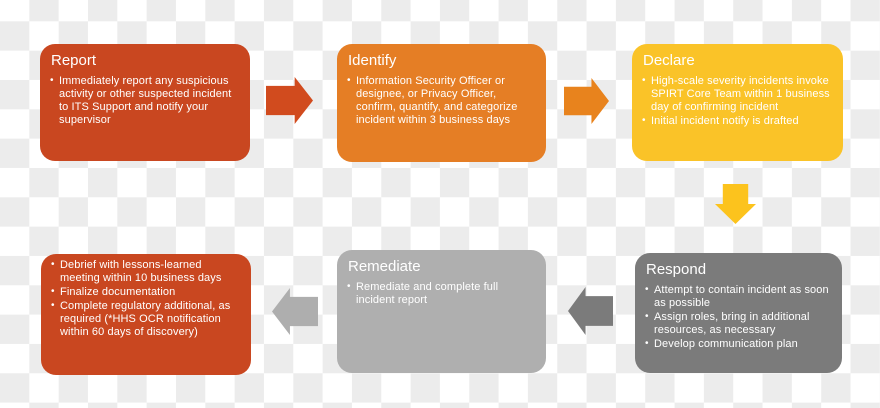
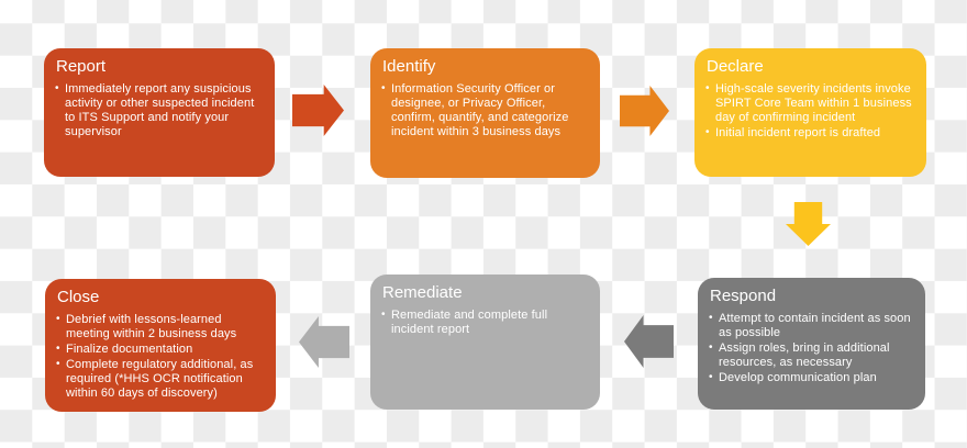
  Report
  Immediately report any suspicious activity or other suspected incident to ITS Support and notify your supervisor
  Identify
  Information Security Officer or designee, or Privacy Officer, confirm, quantify, and categorize incident within 3 business days
  Declare
  High-scale severity incidents invoke SPIRT Core Team within 1 business day of confirming incident
- Initial incident notify is drafted
+ Initial incident report is drafted
  Respond
  Attempt to contain incident as soon as possible
  Assign roles, bring in additional resources, as necessary
  Develop communication plan
  Remediate
  Remediate and complete full incident report
+ Close
- Debrief with lessons-learned meeting within 10 business days
+ Debrief with lessons-learned meeting within 2 business days
  Finalize documentation
  Complete regulatory additional, as required (*HHS OCR notification within 60 days of discovery)
